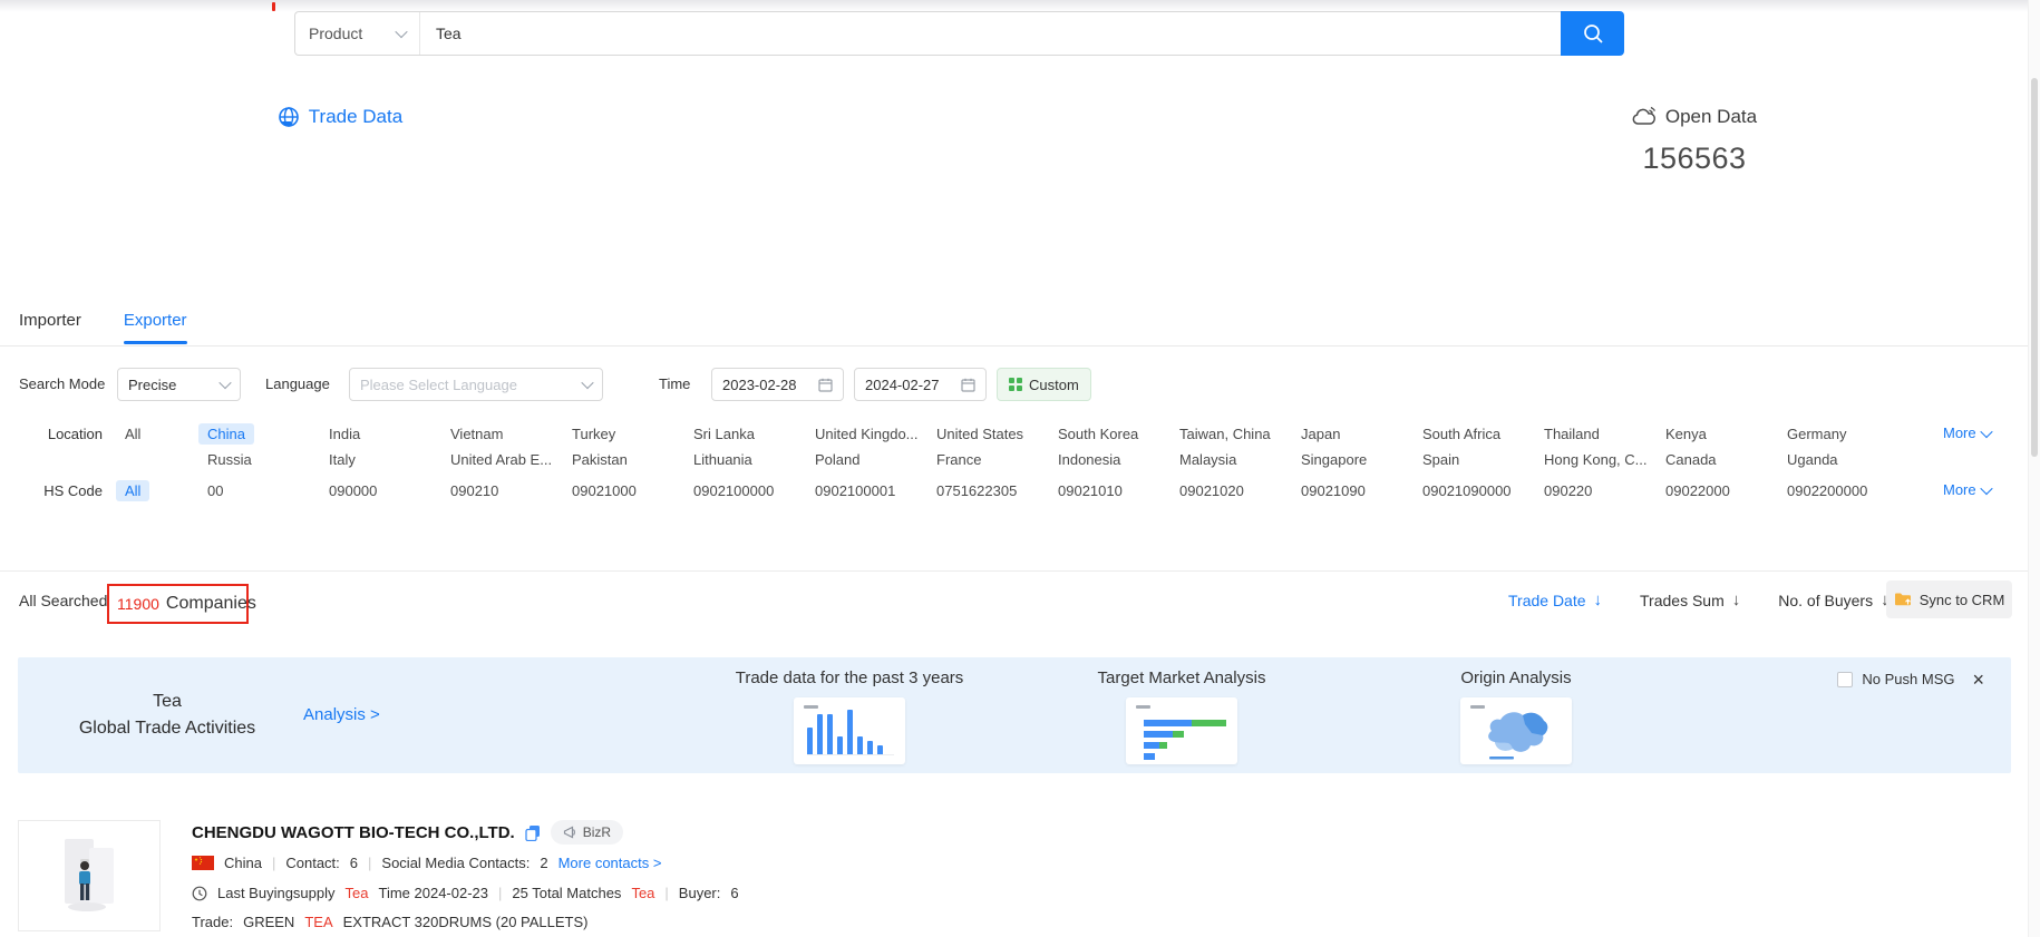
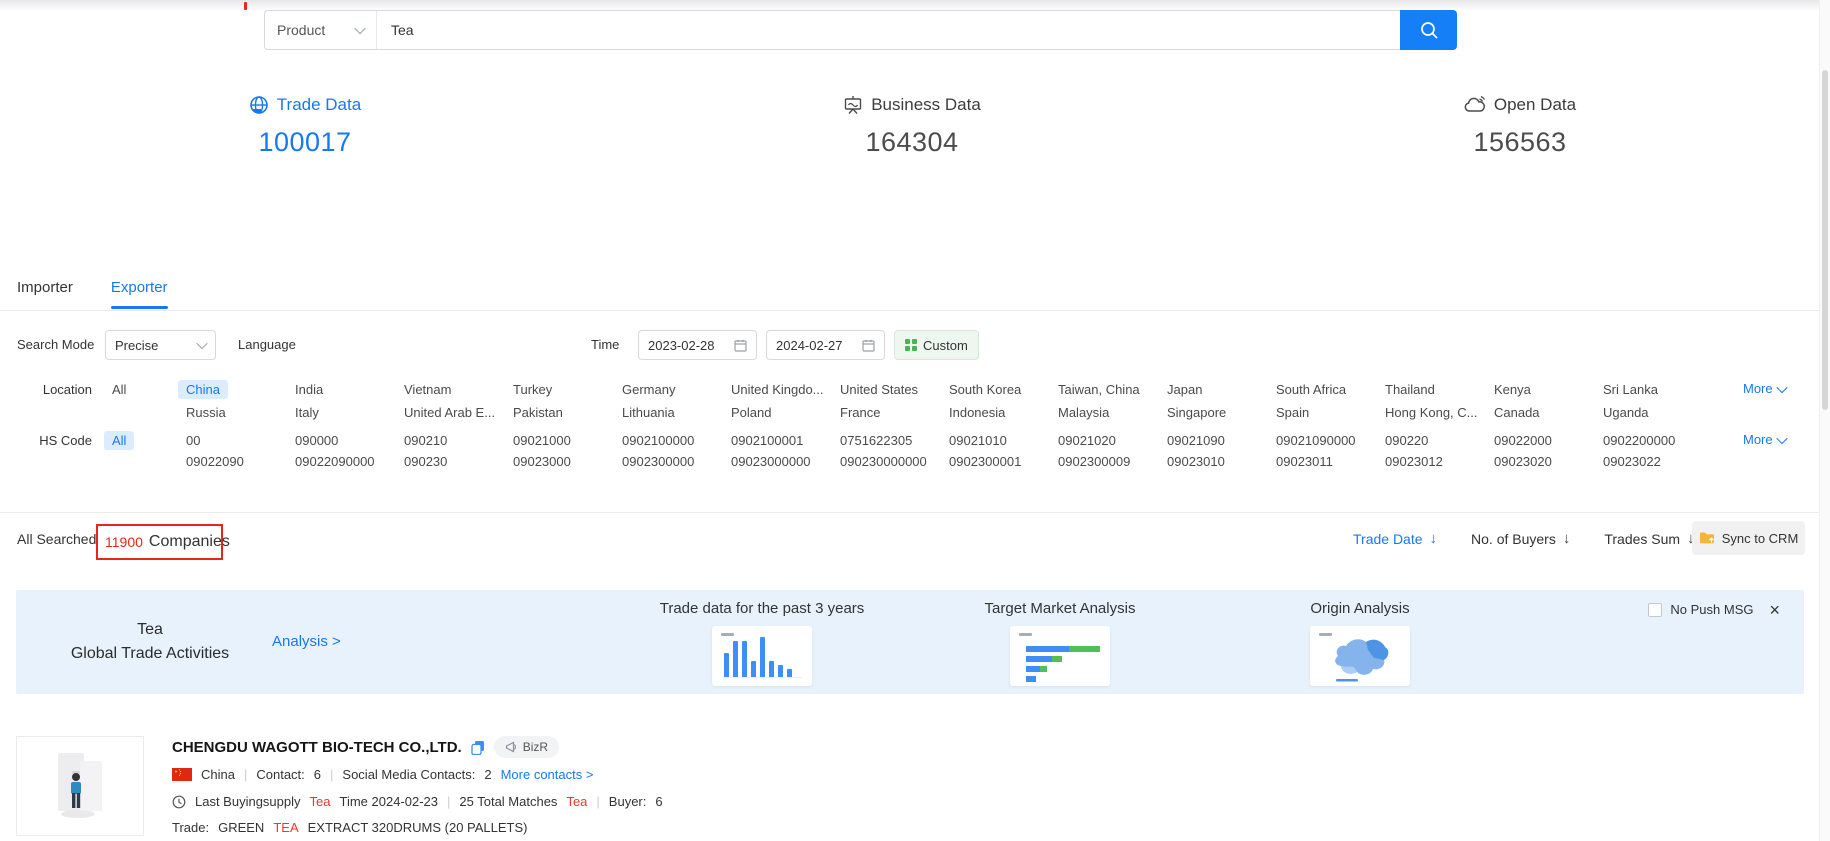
  Product
  Tea
  Trade Data
+ 100017
+ Business Data
+ 164304
  Open Data
  156563
  Importer
  Exporter
  Search Mode
  Precise
  Language
- Please Select Language
  Time
  2023-02-28
  2024-02-27
  Custom
  Location
  All
  China
  India
  Vietnam
  Turkey
- Sri Lanka
+ Germany
  United Kingdo...
  United States
  South Korea
  Taiwan, China
  Japan
  South Africa
  Thailand
  Kenya
- Germany
+ Sri Lanka
  Russia
  Italy
  United Arab E...
  Pakistan
  Lithuania
  Poland
  France
  Indonesia
  Malaysia
  Singapore
  Spain
  Hong Kong, C...
  Canada
  Uganda
  More
  HS Code
  All
  00
  090000
  090210
  09021000
  0902100000
  0902100001
  0751622305
  09021010
  09021020
  09021090
  09021090000
  090220
  09022000
  0902200000
+ 09022090
+ 09022090000
+ 090230
+ 09023000
+ 0902300000
+ 09023000000
+ 090230000000
+ 0902300001
+ 0902300009
+ 09023010
+ 09023011
+ 09023012
+ 09023020
+ 09023022
  More
  All Searched
  11900
  Companies
  Trade Date
  ↓
- Trades Sum
+ No. of Buyers
  ↓
- No. of Buyers
+ Trades Sum
  ↓
  Sync to CRM
  Tea
  Global Trade Activities
  Analysis >
  Trade data for the past 3 years
  Target Market Analysis
  Origin Analysis
  No Push MSG
  ×
  CHENGDU WAGOTT BIO-TECH CO.,LTD.
  BizR
  China
  |
  Contact:
  6
  |
  Social Media Contacts:
  2
  More contacts >
  Last Buyingsupply
  Tea
  Time 2024-02-23
  |
  25 Total Matches
  Tea
  |
  Buyer:
  6
  Trade:
  GREEN
  TEA
  EXTRACT 320DRUMS (20 PALLETS)
